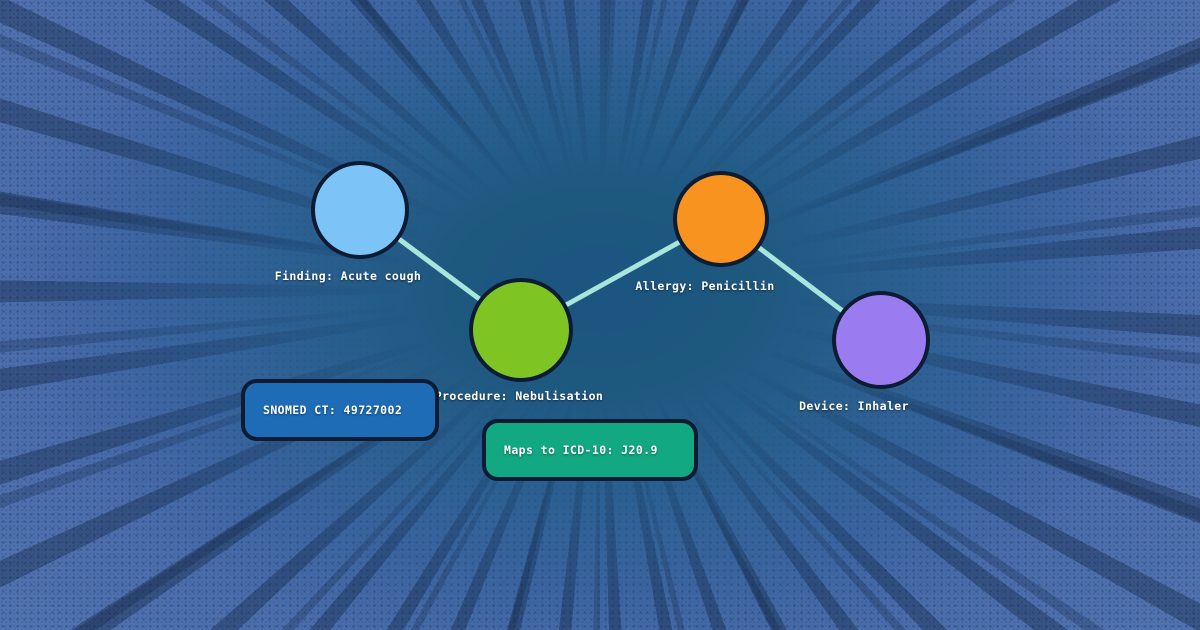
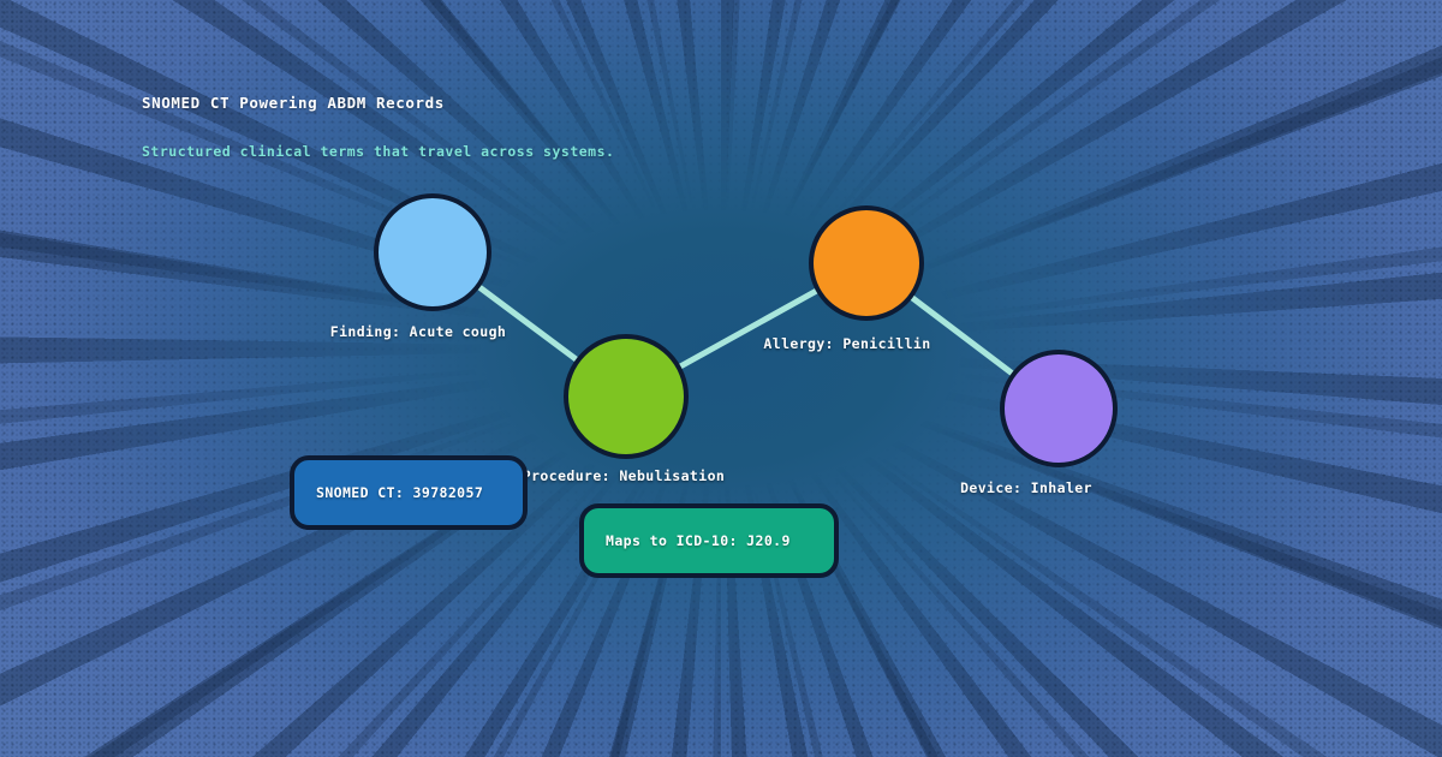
+ SNOMED CT Powering ABDM Records
+ Structured clinical terms that travel across systems.
  Finding: Acute cough
  rocedure: Nebulisation
  Allergy: Penicillin
  Device: Inhaler
- SNOMED CT: 49727002
+ SNOMED CT: 39782057
  Maps to ICD-10: J20.9
